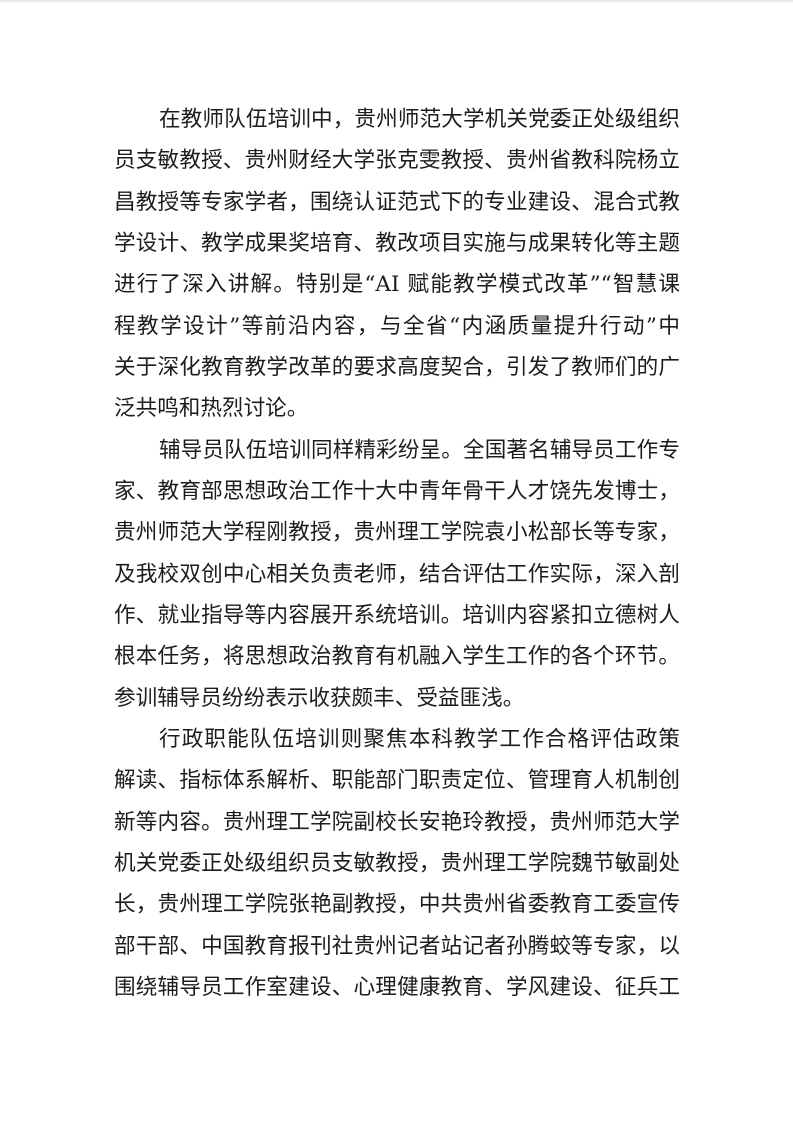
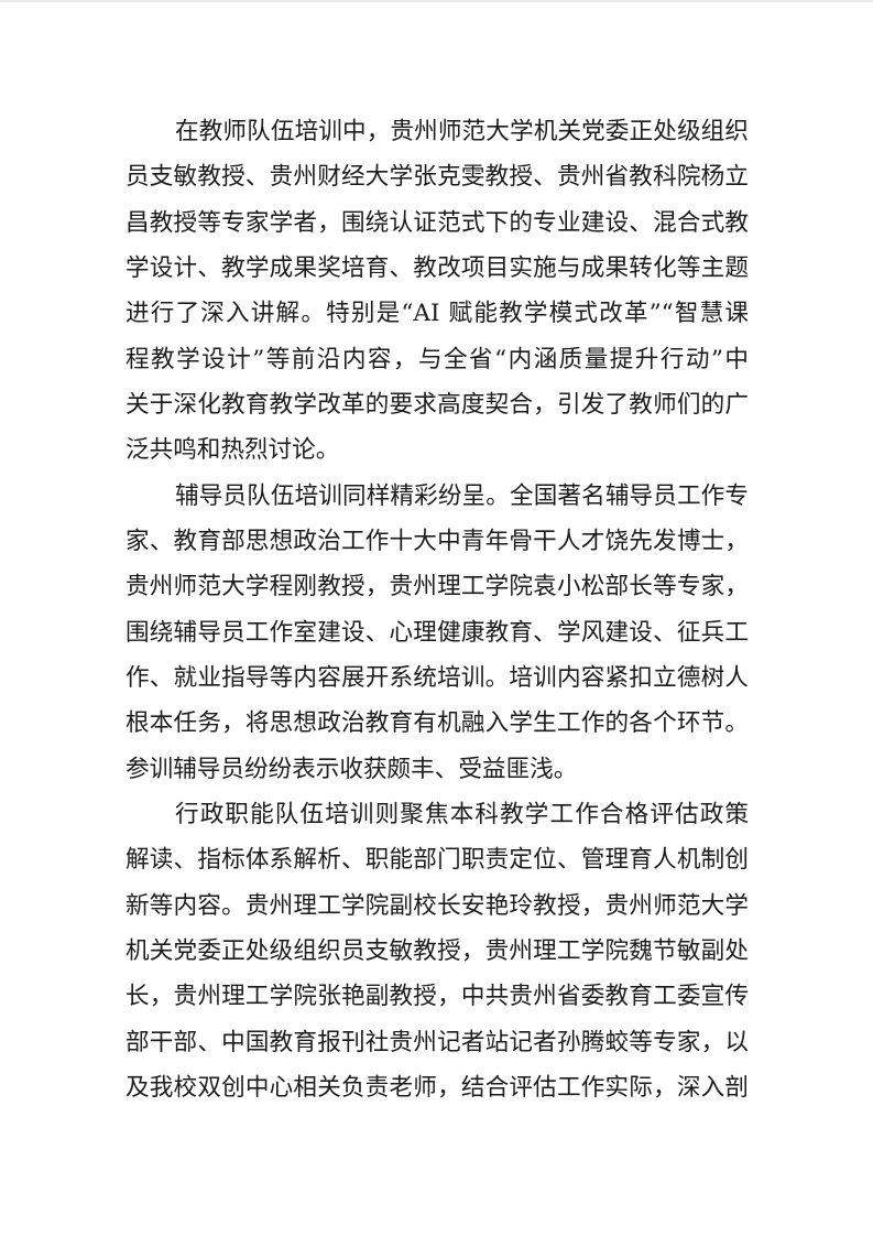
  在教师队伍培训中，贵州师范大学机关党委正处级组织
  员支敏教授、贵州财经大学张克雯教授、贵州省教科院杨立
  昌教授等专家学者，围绕认证范式下的专业建设、混合式教
  学设计、教学成果奖培育、教改项目实施与成果转化等主题
  进行了深入讲解。特别是“AI 赋能教学模式改革”“智慧课
  程教学设计”等前沿内容，与全省“内涵质量提升行动”中
  关于深化教育教学改革的要求高度契合，引发了教师们的广
  泛共鸣和热烈讨论。
  辅导员队伍培训同样精彩纷呈。全国著名辅导员工作专
  家、教育部思想政治工作十大中青年骨干人才饶先发博士，
  贵州师范大学程刚教授，贵州理工学院袁小松部长等专家，
- 及我校双创中心相关负责老师，结合评估工作实际，深入剖
+ 围绕辅导员工作室建设、心理健康教育、学风建设、征兵工
  作、就业指导等内容展开系统培训。培训内容紧扣立德树人
  根本任务，将思想政治教育有机融入学生工作的各个环节。
  参训辅导员纷纷表示收获颇丰、受益匪浅。
  行政职能队伍培训则聚焦本科教学工作合格评估政策
  解读、指标体系解析、职能部门职责定位、管理育人机制创
  新等内容。贵州理工学院副校长安艳玲教授，贵州师范大学
  机关党委正处级组织员支敏教授，贵州理工学院魏节敏副处
  长，贵州理工学院张艳副教授，中共贵州省委教育工委宣传
  部干部、中国教育报刊社贵州记者站记者孙腾蛟等专家，以
- 围绕辅导员工作室建设、心理健康教育、学风建设、征兵工
+ 及我校双创中心相关负责老师，结合评估工作实际，深入剖
